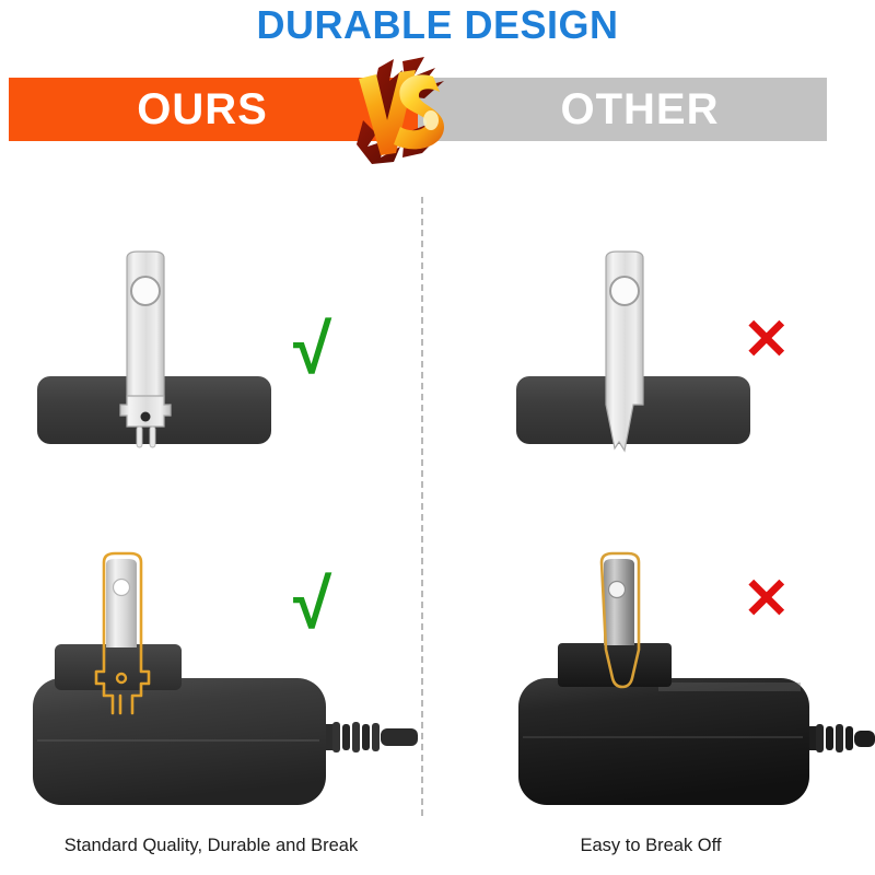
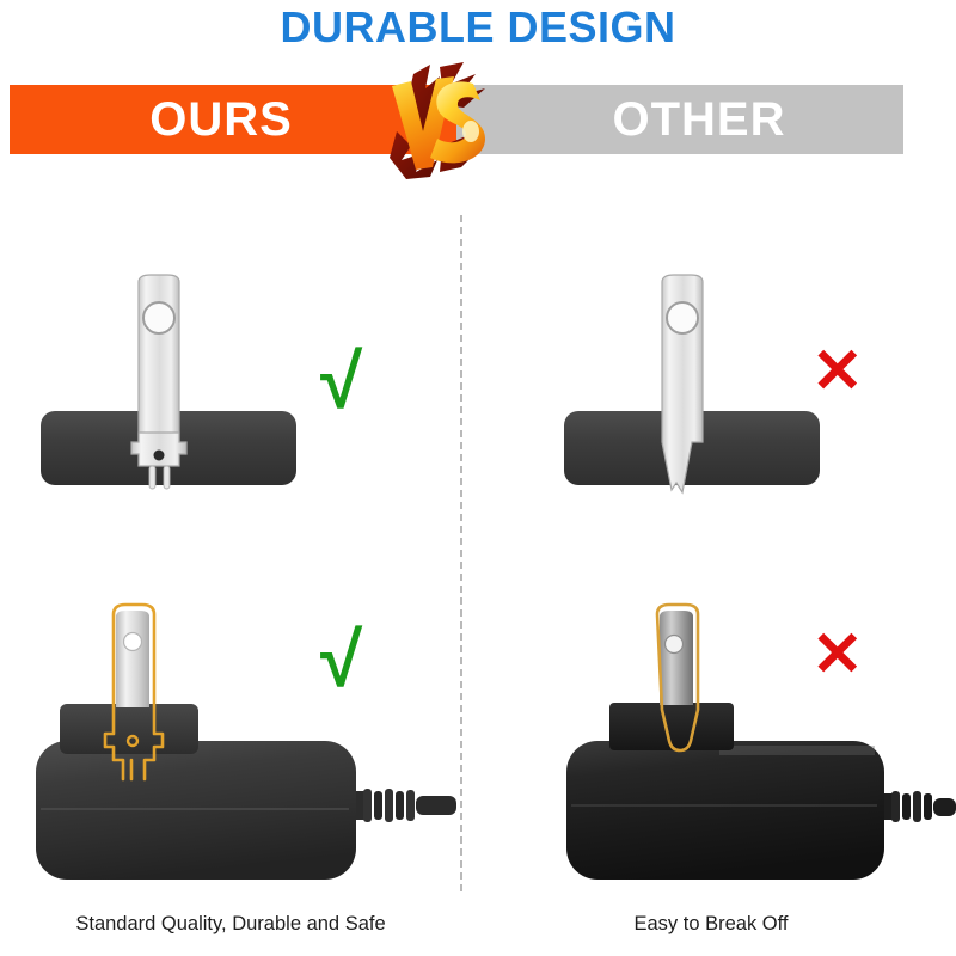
  DURABLE DESIGN
  OURS
  OTHER
  √
  ✕
  √
  ✕
- Standard Quality, Durable and Break
+ Standard Quality, Durable and Safe
  Easy to Break Off
